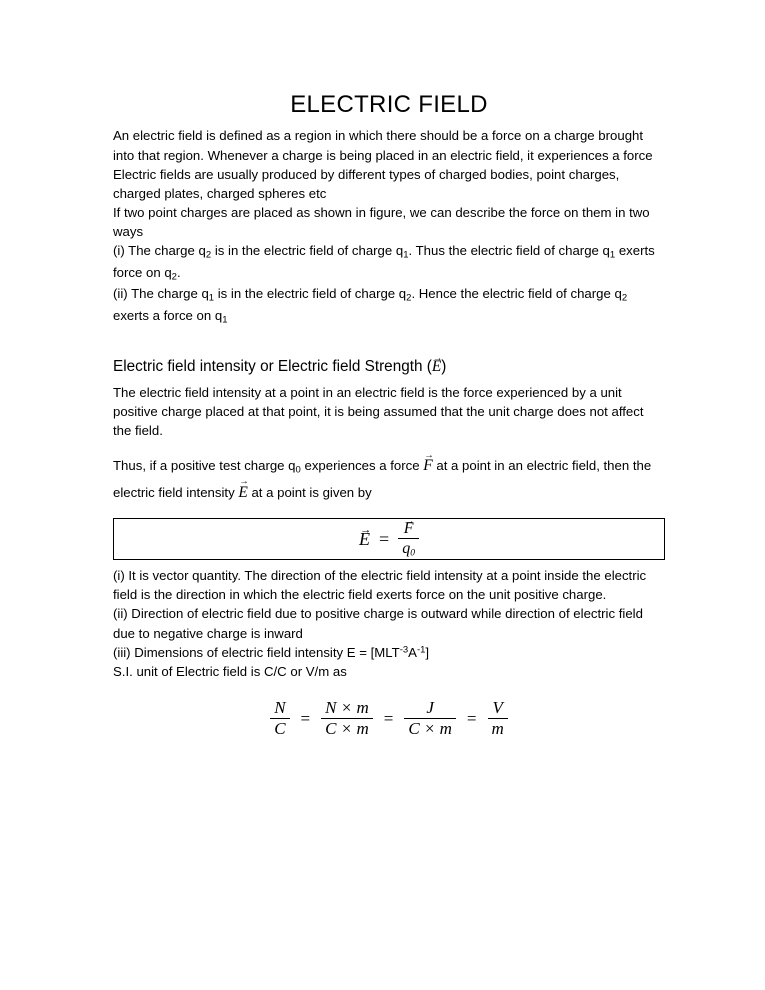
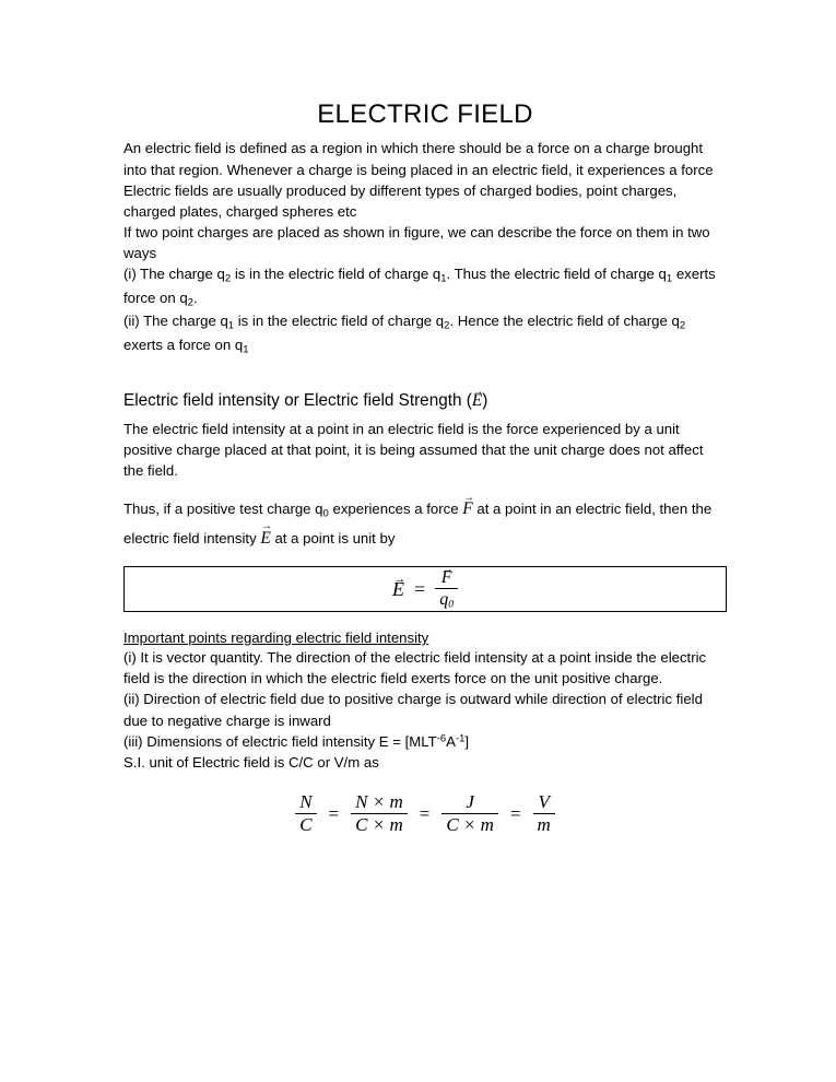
  ELECTRIC FIELD
  An electric field is defined as a region in which there should be a force on a charge brought into that region. Whenever a charge is being placed in an electric field, it experiences a force
  Electric fields are usually produced by different types of charged bodies, point charges, charged plates, charged spheres etc
  If two point charges are placed as shown in figure, we can describe the force on them in two ways
  (i) The charge q2 is in the electric field of charge q1. Thus the electric field of charge q1 exerts force on q2.
  (ii) The charge q1 is in the electric field of charge q2. Hence the electric field of charge q2 exerts a force on q1
  Electric field intensity or Electric field Strength (
  →
  E)
  The electric field intensity at a point in an electric field is the force experienced by a unit positive charge placed at that point, it is being assumed that the unit charge does not affect the field.
  Thus, if a positive test charge q0 experiences a force
  →
  F at a point in an electric field, then the electric field intensity
  →
- E at a point is given by
+ E at a point is unit by
  →
  E
  =
  →
  F
  q0
+ Important points regarding electric field intensity
  (i) It is vector quantity. The direction of the electric field intensity at a point inside the electric field is the direction in which the electric field exerts force on the unit positive charge.
  (ii) Direction of electric field due to positive charge is outward while direction of electric field due to negative charge is inward
- (iii) Dimensions of electric field intensity E = [MLT-3A-1]
+ (iii) Dimensions of electric field intensity E = [MLT-6A-1]
  S.I. unit of Electric field is C/C or V/m as
  N
  C
  =
  N × m
  C × m
  =
  J
  C × m
  =
  V
  m
